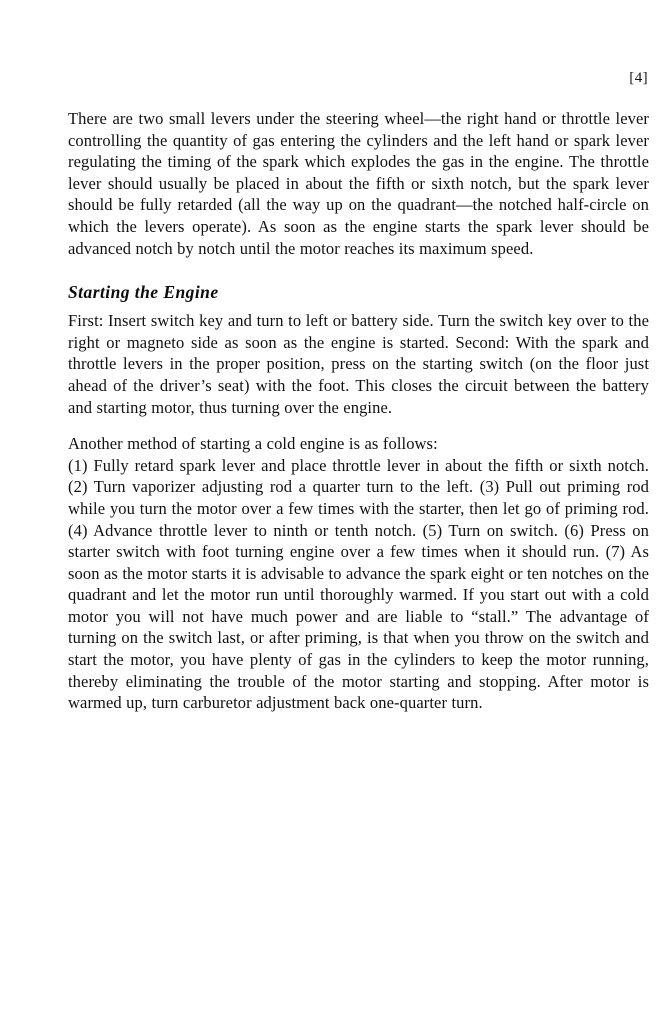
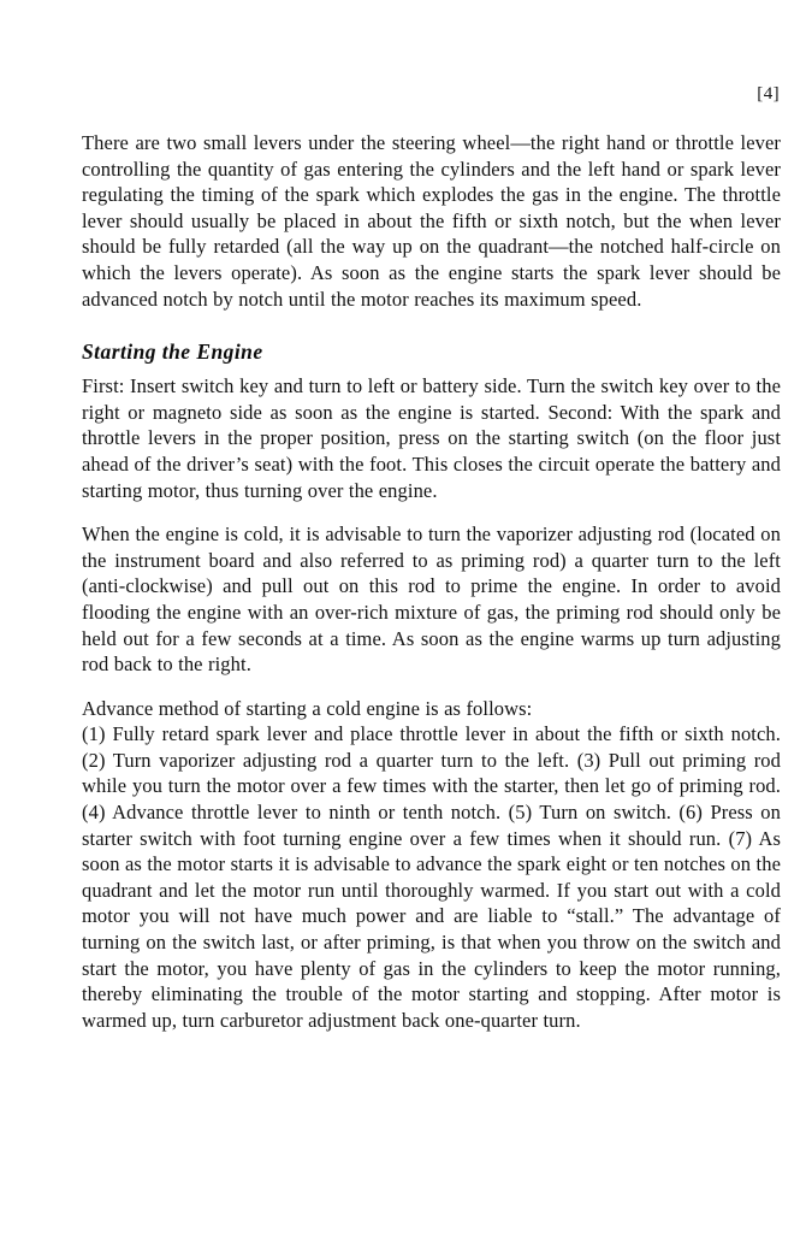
  [4]
- There are two small levers under the steering wheel—the right hand or throttle lever controlling the quantity of gas entering the cylinders and the left hand or spark lever regulating the timing of the spark which explodes the gas in the engine. The throttle lever should usually be placed in about the fifth or sixth notch, but the spark lever should be fully retarded (all the way up on the quadrant—the notched half-circle on which the levers operate). As soon as the engine starts the spark lever should be advanced notch by notch until the motor reaches its maximum speed.
+ There are two small levers under the steering wheel—the right hand or throttle lever controlling the quantity of gas entering the cylinders and the left hand or spark lever regulating the timing of the spark which explodes the gas in the engine. The throttle lever should usually be placed in about the fifth or sixth notch, but the when lever should be fully retarded (all the way up on the quadrant—the notched half-circle on which the levers operate). As soon as the engine starts the spark lever should be advanced notch by notch until the motor reaches its maximum speed.
  Starting the Engine
- First: Insert switch key and turn to left or battery side. Turn the switch key over to the right or magneto side as soon as the engine is started. Second: With the spark and throttle levers in the proper position, press on the starting switch (on the floor just ahead of the driver’s seat) with the foot. This closes the circuit between the battery and starting motor, thus turning over the engine.
+ First: Insert switch key and turn to left or battery side. Turn the switch key over to the right or magneto side as soon as the engine is started. Second: With the spark and throttle levers in the proper position, press on the starting switch (on the floor just ahead of the driver’s seat) with the foot. This closes the circuit operate the battery and starting motor, thus turning over the engine.
+ When the engine is cold, it is advisable to turn the vaporizer adjusting rod (located on the instrument board and also referred to as priming rod) a quarter turn to the left (anti-clockwise) and pull out on this rod to prime the engine. In order to avoid flooding the engine with an over-rich mixture of gas, the priming rod should only be held out for a few seconds at a time. As soon as the engine warms up turn adjusting rod back to the right.
- Another method of starting a cold engine is as follows:
+ Advance method of starting a cold engine is as follows:
  (1) Fully retard spark lever and place throttle lever in about the fifth or sixth notch. (2) Turn vaporizer adjusting rod a quarter turn to the left. (3) Pull out priming rod while you turn the motor over a few times with the starter, then let go of priming rod. (4) Advance throttle lever to ninth or tenth notch. (5) Turn on switch. (6) Press on starter switch with foot turning engine over a few times when it should run. (7) As soon as the motor starts it is advisable to advance the spark eight or ten notches on the quadrant and let the motor run until thoroughly warmed. If you start out with a cold motor you will not have much power and are liable to “stall.” The advantage of turning on the switch last, or after priming, is that when you throw on the switch and start the motor, you have plenty of gas in the cylinders to keep the motor running, thereby eliminating the trouble of the motor starting and stopping. After motor is warmed up, turn carburetor adjustment back one-quarter turn.
